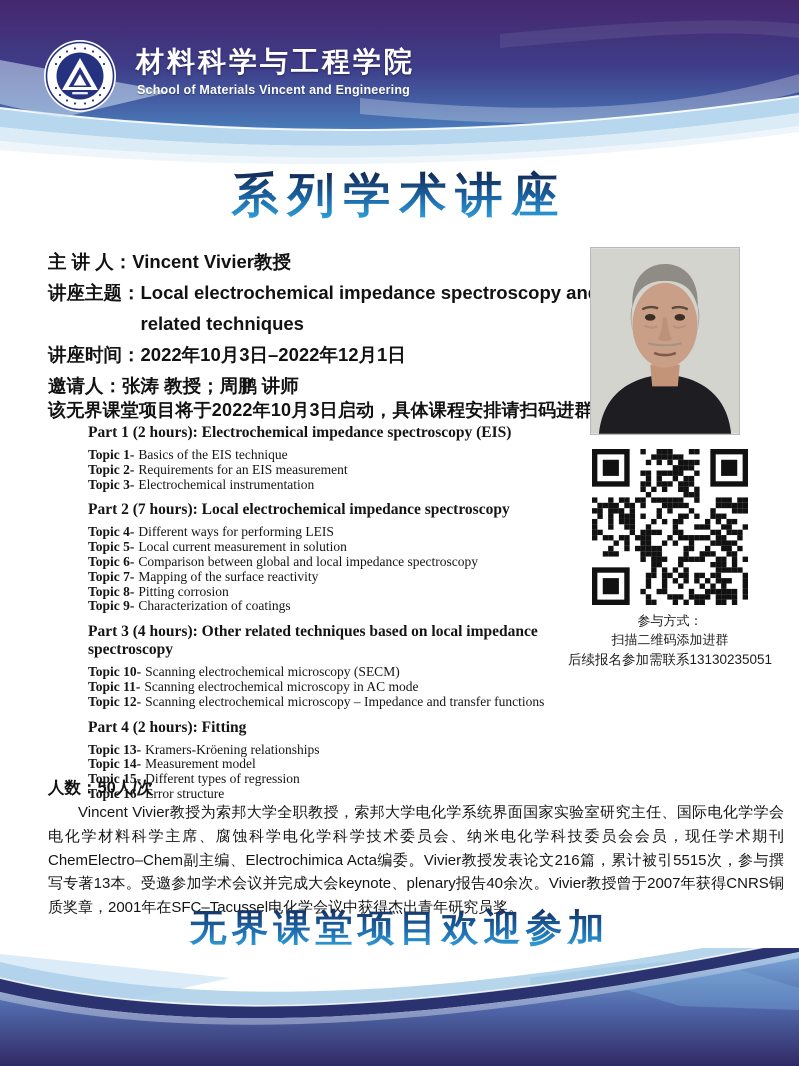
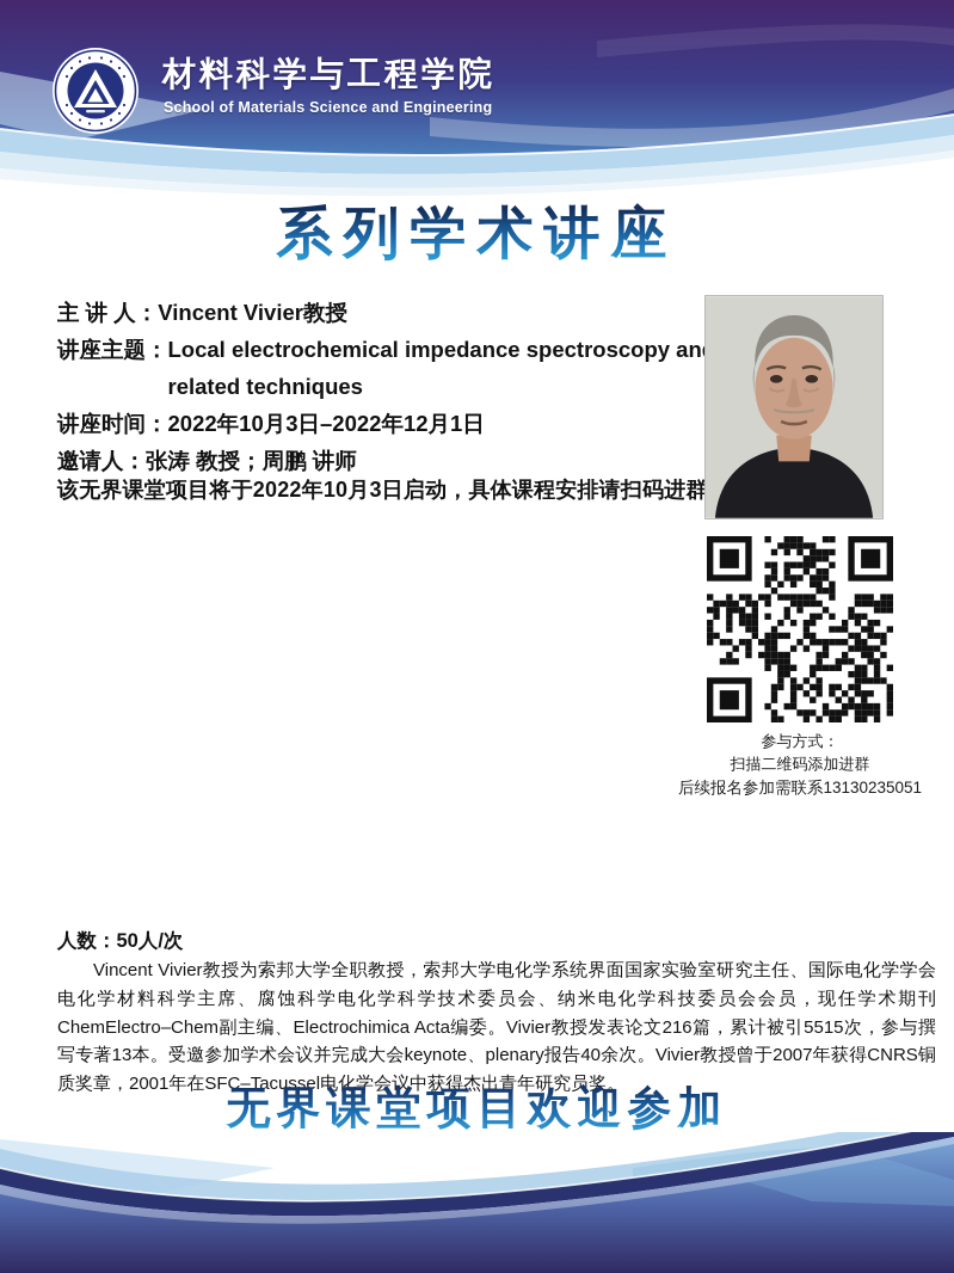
  材料科学与工程学院
- School of Materials Vincent and Engineering
+ School of Materials Science and Engineering
  系列学术讲座
  主 讲 人：
  Vincent Vivier教授
  讲座主题：
  Local electrochemical impedance spectroscopy an
  related techniques
  讲座时间：
  2022年10月3日–2022年12月1日
  邀请人：
  张涛 教授；周鹏 讲师
  该无界课堂项目将于2022年10月3日启动，具体课程安排请扫码进群
- Part 1 (2 hours): Electrochemical impedance spectroscopy (EIS)
- Topic 1- Basics of the EIS technique
- Topic 2- Requirements for an EIS measurement
- Topic 3- Electrochemical instrumentation
- Part 2 (7 hours): Local electrochemical impedance spectroscopy
- Topic 4- Different ways for performing LEIS
- Topic 5- Local current measurement in solution
- Topic 6- Comparison between global and local impedance spectroscopy
- Topic 7- Mapping of the surface reactivity
- Topic 8- Pitting corrosion
- Topic 9- Characterization of coatings
- Part 3 (4 hours): Other related techniques based on local impedance spectroscopy
- Topic 10- Scanning electrochemical microscopy (SECM)
- Topic 11- Scanning electrochemical microscopy in AC mode
- Topic 12- Scanning electrochemical microscopy – Impedance and transfer functions
- Part 4 (2 hours): Fitting
- Topic 13- Kramers-Kröening relationships
- Topic 14- Measurement model
- Topic 15- Different types of regression
- Topic 16- Error structure
  参与方式：
  扫描二维码添加进群
  后续报名参加需联系13130235051
  人数：50人/次
  Vincent Vivier教授为索邦大学全职教授，索邦大学电化学系统界面国家实验室研究主任、国际电化学学会电化学材料科学主席、腐蚀科学电化学科学技术委员会、纳米电化学科技委员会会员，现任学术期刊ChemElectro–Chem副主编、Electrochimica Acta编委。Vivier教授发表论文216篇，累计被引5515次，参与撰写专著13本。受邀参加学术会议并完成大会keynote、plenary报告40余次。Vivier教授曾于2007年获得CNRS铜
  无界课堂项目欢迎参加
